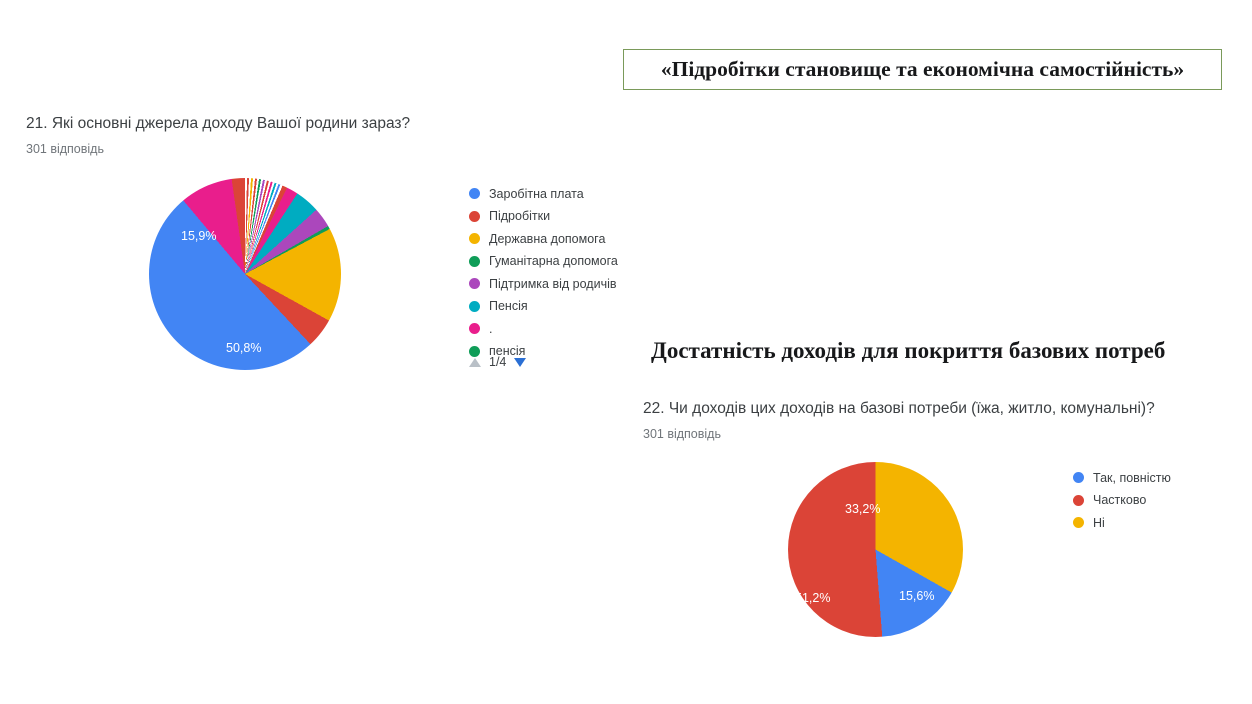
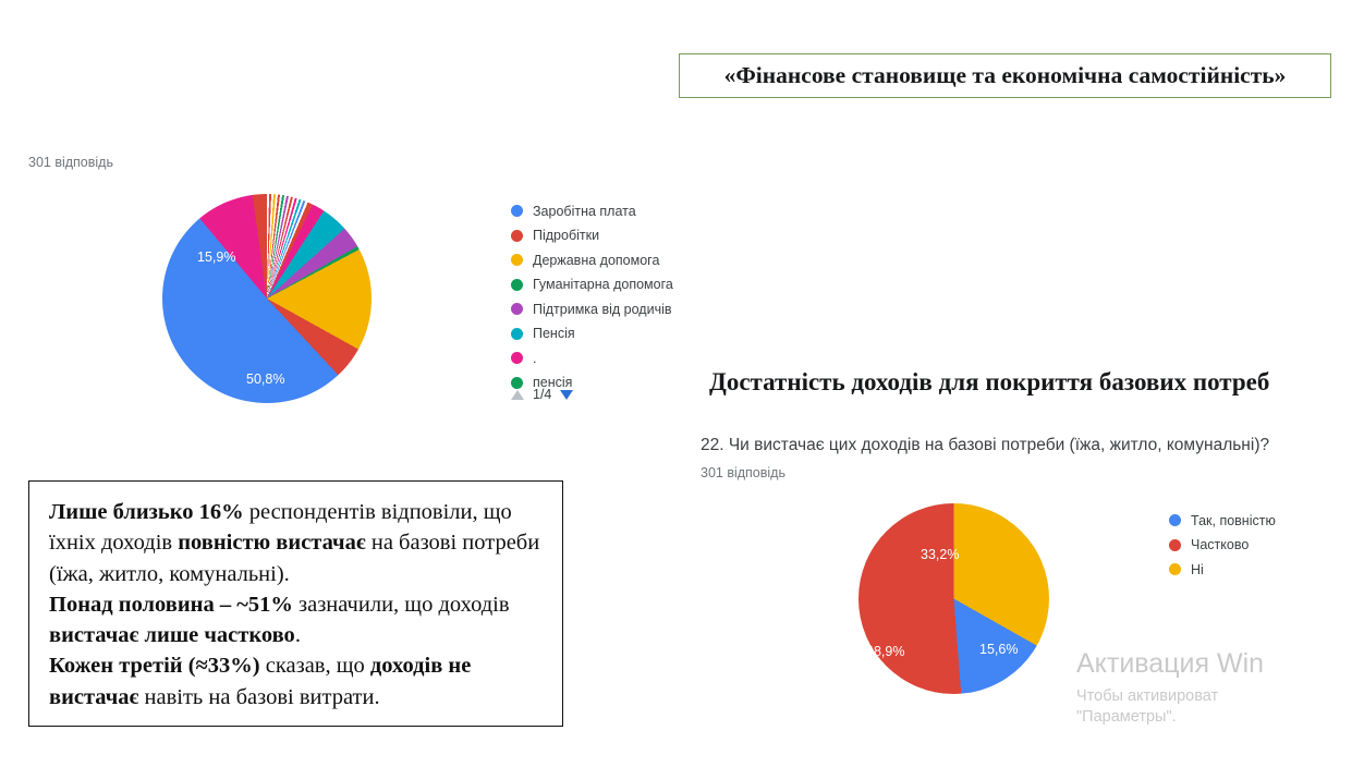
- «Підробітки становище та економічна самостійність»
+ «Фінансове становище та економічна самостійність»
- 21. Які основні джерела доходу Вашої родини зараз?
  301 відповідь
  50,8%
  15,9%
  Заробітна плата
  Підробітки
  Державна допомога
  Гуманітарна допомога
  Підтримка від родичів
  Пенсія
  .
  пенсія
  1/4
  Достатність доходів для покриття базових потреб
- 22. Чи доходів цих доходів на базові потреби (їжа, житло, комунальні)?
+ 22. Чи вистачає цих доходів на базові потреби (їжа, житло, комунальні)?
  301 відповідь
  33,2%
  15,6%
- 51,2%
+ 48,9%
  Так, повністю
  Частково
  Ні
+ Лише близько 16% респондентів відповіли, що їхніх доходів повністю вистачає на базові потреби (їжа, житло, комунальні).
+ Понад половина – ~51% зазначили, що доходів вистачає лише частково.
+ Кожен третій (≈33%) сказав, що доходів не вистачає навіть на базові витрати.
+ Активация Win
+ Чтобы активироват
+ "Параметры".
